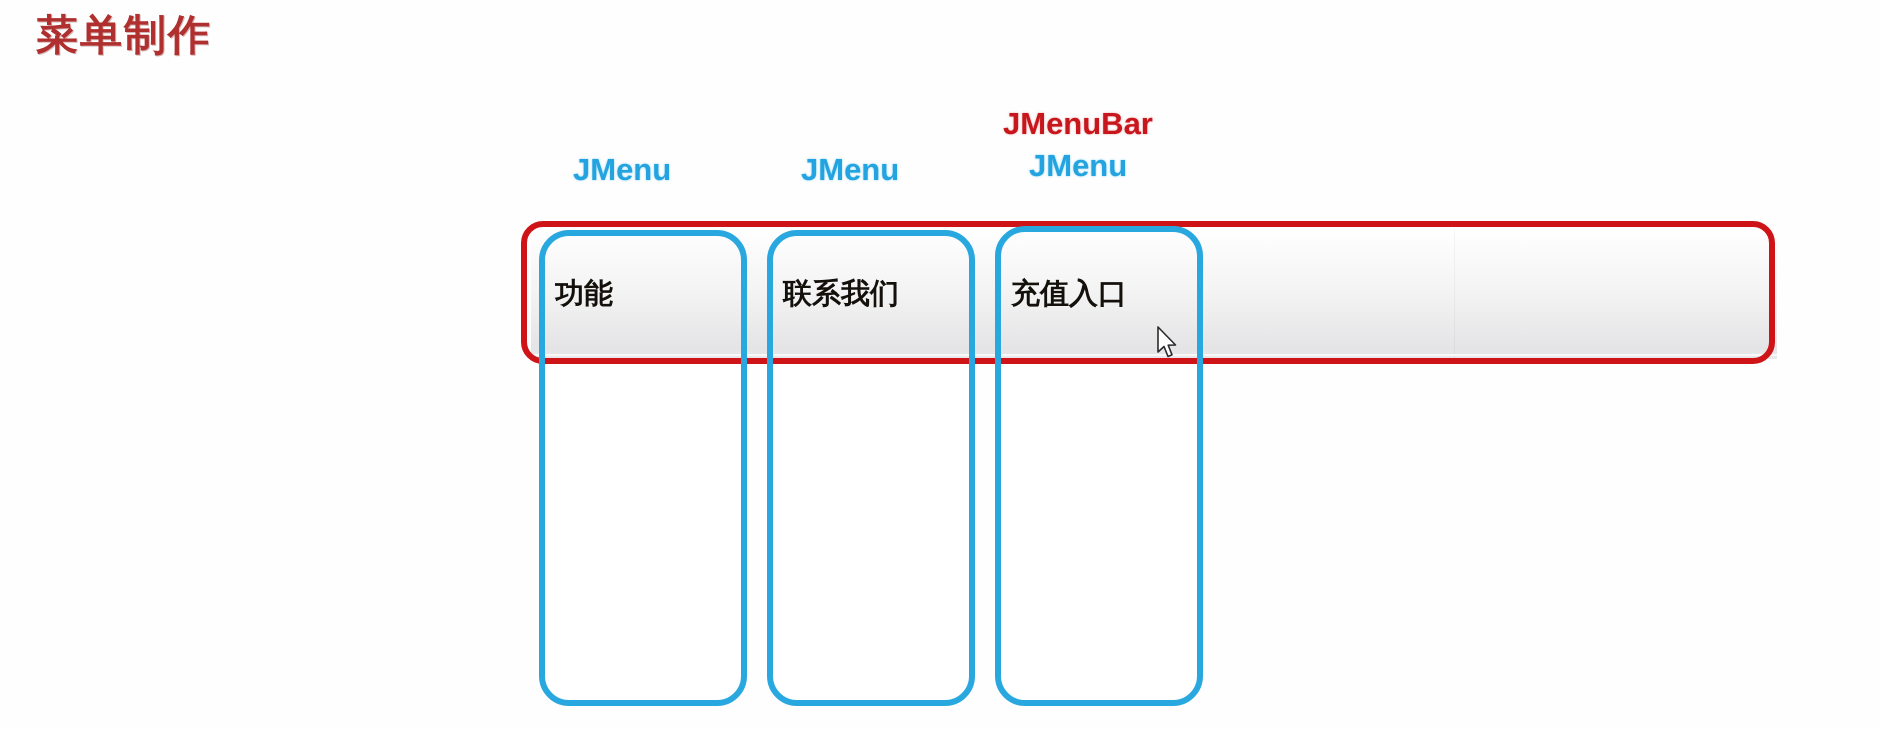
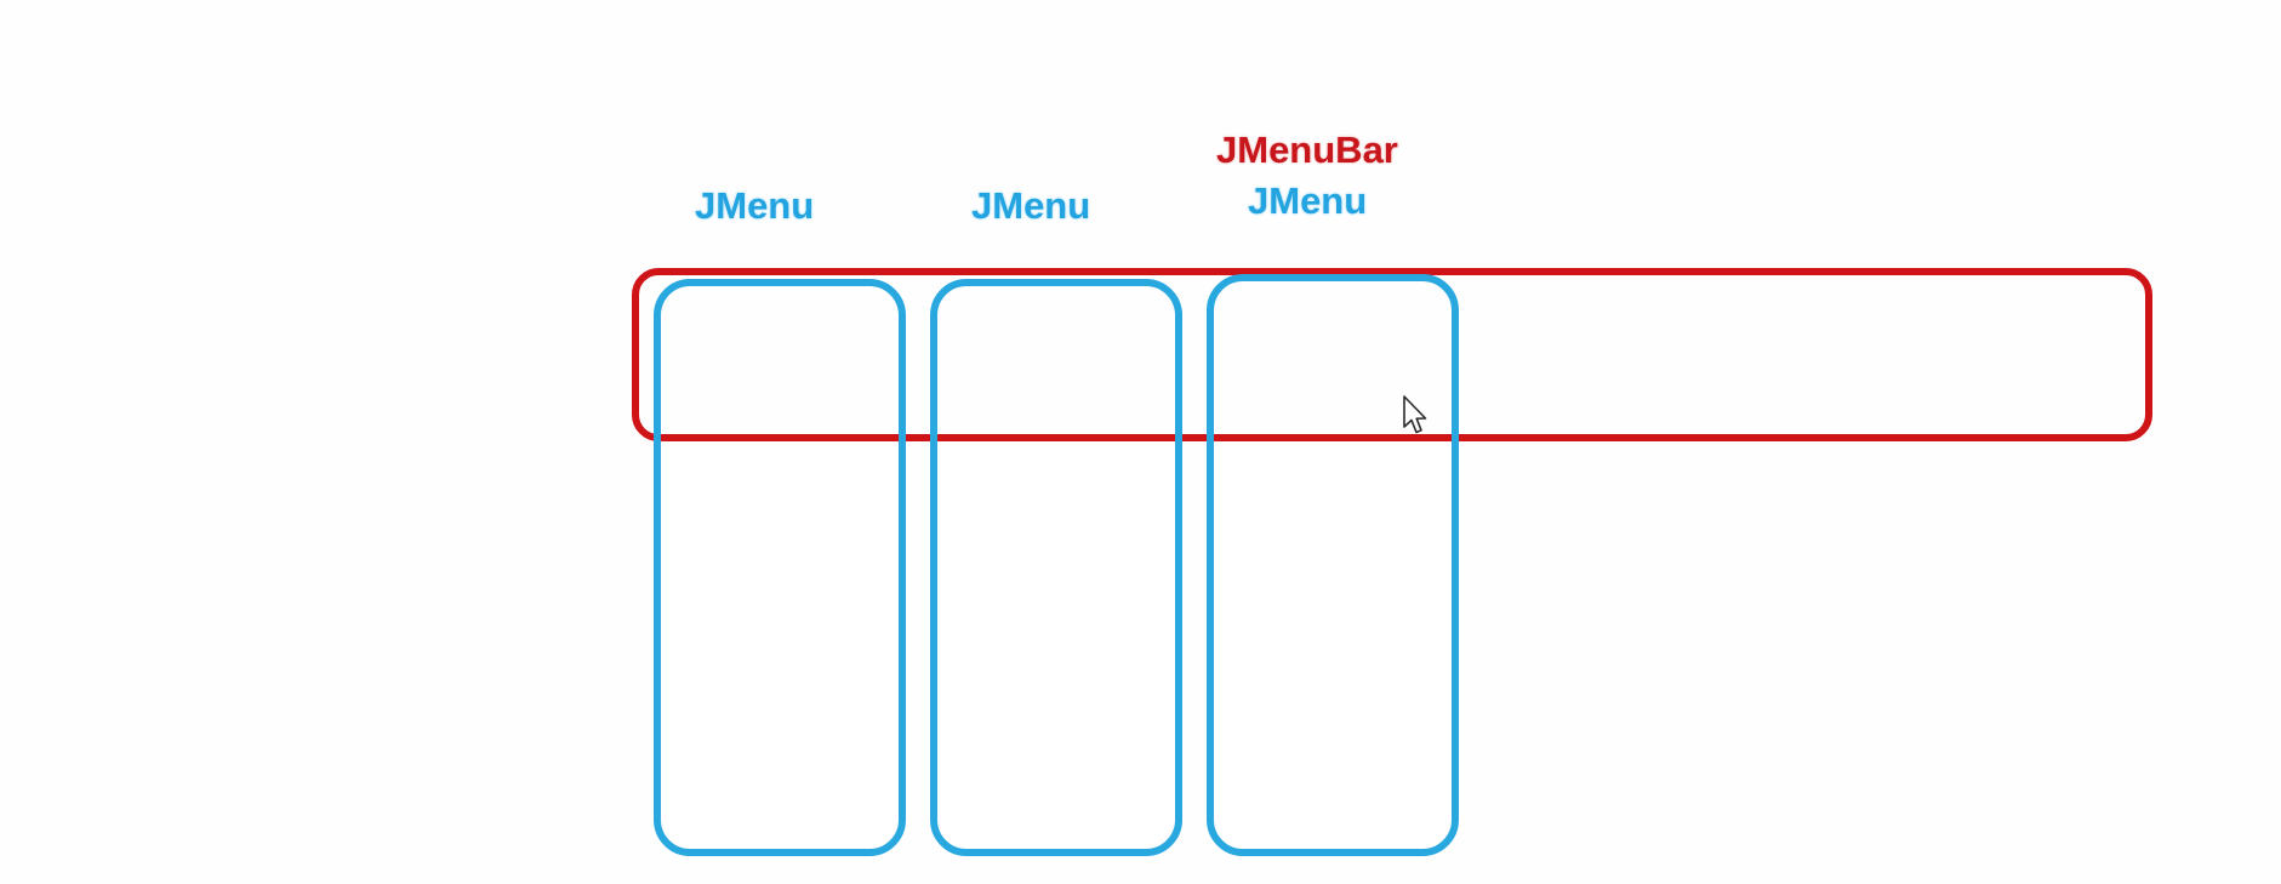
- 菜单制作
- 功能
- 联系我们
- 充值入口
  JMenuBar
  JMenu
  JMenu
  JMenu
